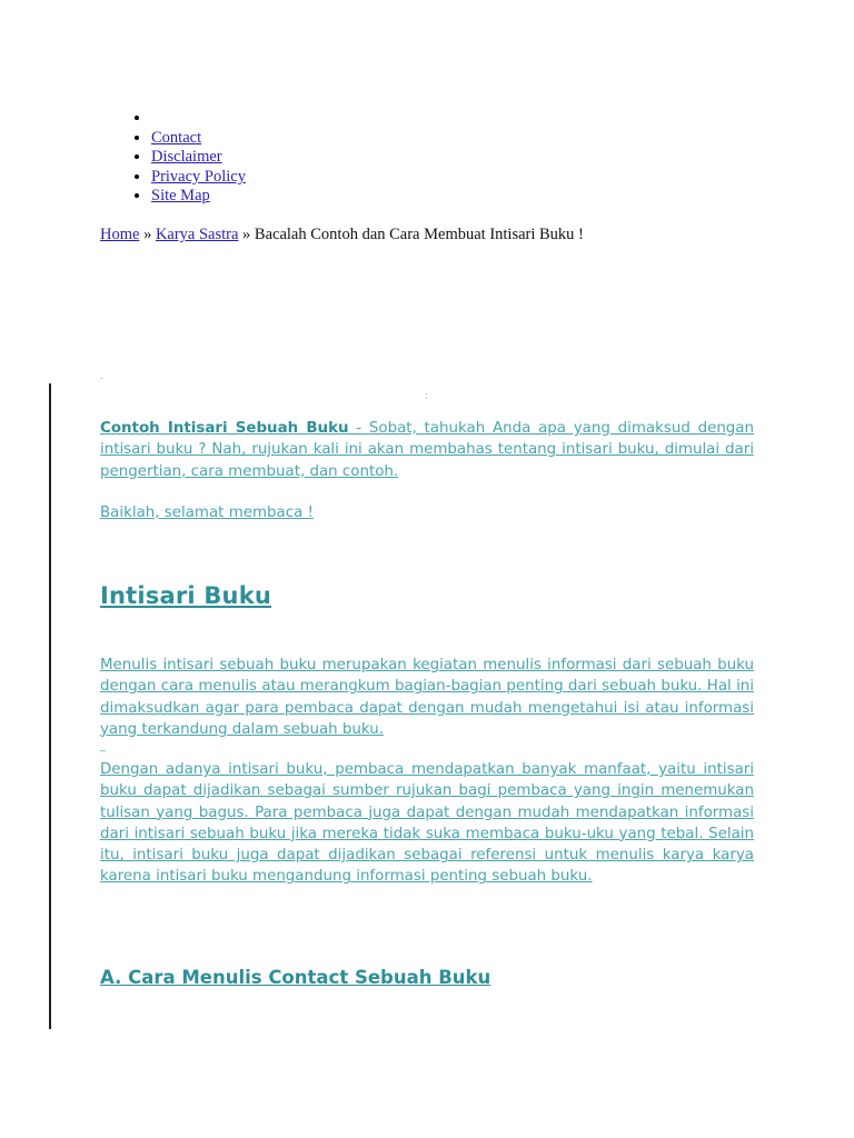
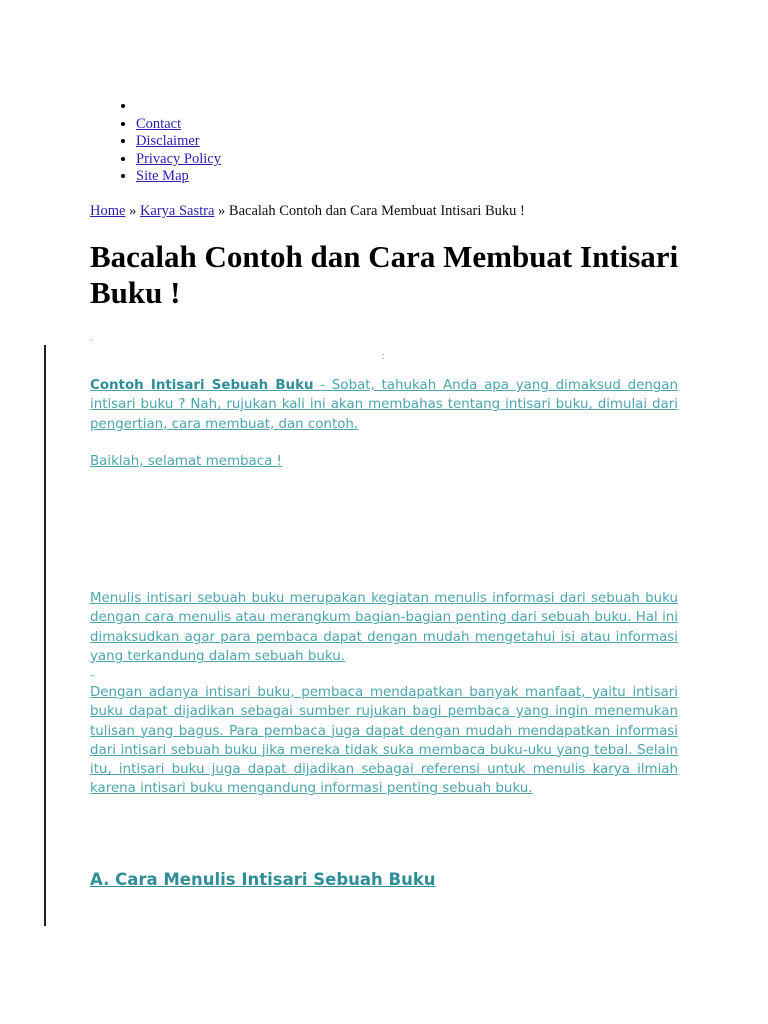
  Contact
  Disclaimer
  Privacy Policy
  Site Map
  Home » Karya Sastra » Bacalah Contoh dan Cara Membuat Intisari Buku !
+ Bacalah Contoh dan Cara Membuat Intisari Buku !
  .
  :
  Contoh Intisari Sebuah Buku - Sobat, tahukah Anda apa yang dimaksud dengan intisari buku ? Nah, rujukan kali ini akan membahas tentang intisari buku, dimulai dari pengertian, cara membuat, dan contoh.
  Baiklah, selamat membaca !
- Intisari Buku
  Menulis intisari sebuah buku merupakan kegiatan menulis informasi dari sebuah buku dengan cara menulis atau merangkum bagian-bagian penting dari sebuah buku. Hal ini dimaksudkan agar para pembaca dapat dengan mudah mengetahui isi atau informasi yang terkandung dalam sebuah buku.
  _
- Dengan adanya intisari buku, pembaca mendapatkan banyak manfaat, yaitu intisari buku dapat dijadikan sebagai sumber rujukan bagi pembaca yang ingin menemukan tulisan yang bagus. Para pembaca juga dapat dengan mudah mendapatkan informasi dari intisari sebuah buku jika mereka tidak suka membaca buku-uku yang tebal. Selain itu, intisari buku juga dapat dijadikan sebagai referensi untuk menulis karya karya karena intisari buku mengandung informasi penting sebuah buku.
+ Dengan adanya intisari buku, pembaca mendapatkan banyak manfaat, yaitu intisari buku dapat dijadikan sebagai sumber rujukan bagi pembaca yang ingin menemukan tulisan yang bagus. Para pembaca juga dapat dengan mudah mendapatkan informasi dari intisari sebuah buku jika mereka tidak suka membaca buku-uku yang tebal. Selain itu, intisari buku juga dapat dijadikan sebagai referensi untuk menulis karya ilmiah karena intisari buku mengandung informasi penting sebuah buku.
- A. Cara Menulis Contact Sebuah Buku
+ A. Cara Menulis Intisari Sebuah Buku
